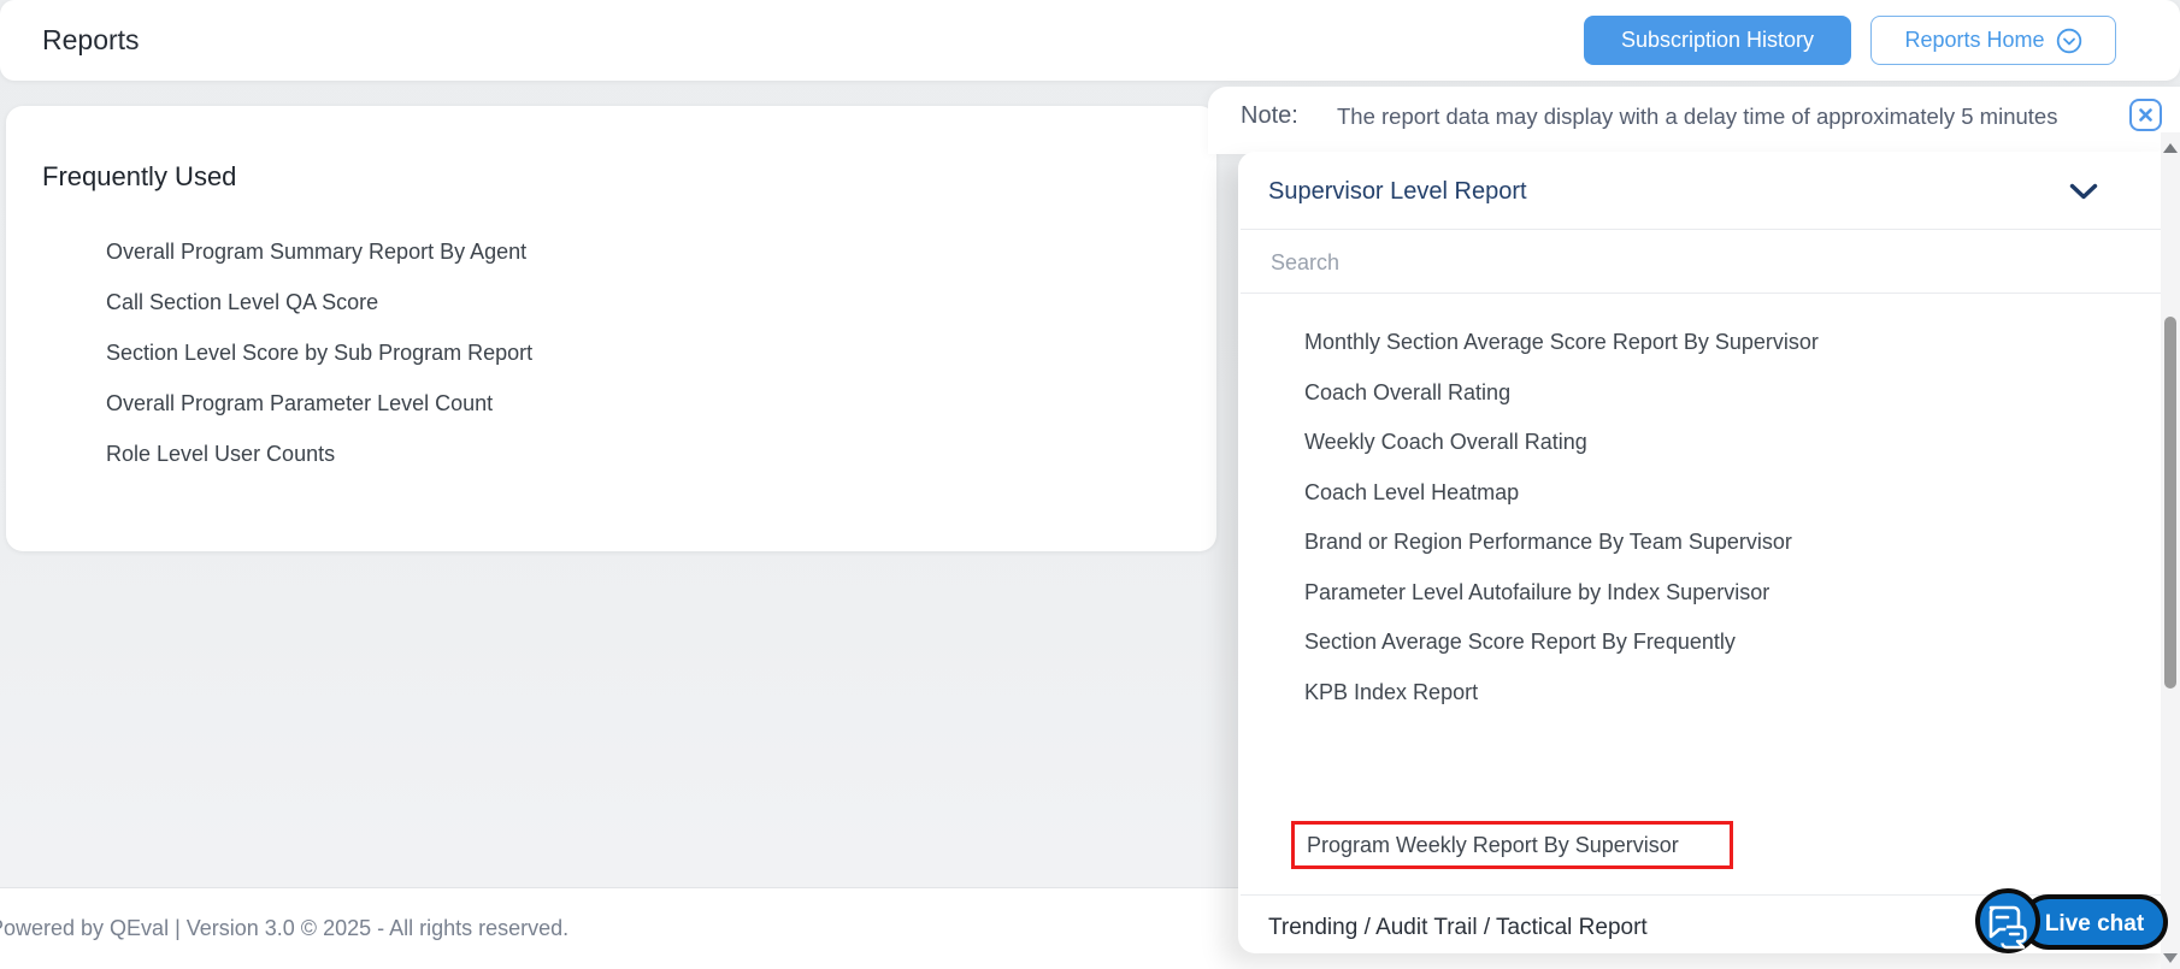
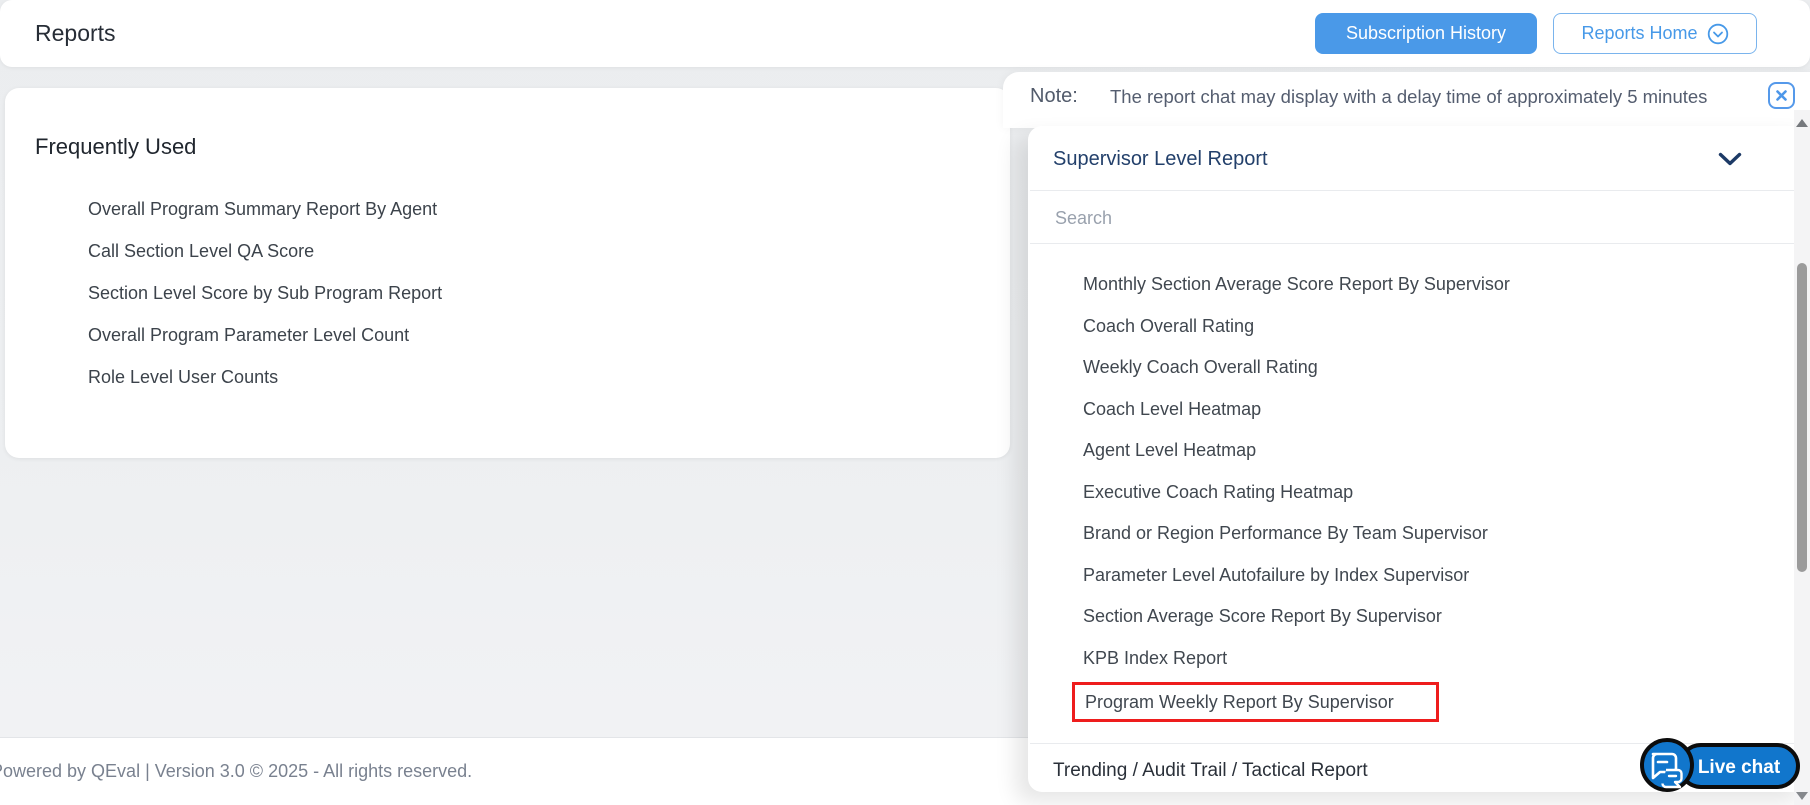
  Reports
  Subscription History
  Reports Home
  Frequently Used
  Overall Program Summary Report By Agent
  Call Section Level QA Score
  Section Level Score by Sub Program Report
  Overall Program Parameter Level Count
  Role Level User Counts
  owered by QEval | Version 3.0 © 2025 - All rights reserved.
  Note:
- The report data may display with a delay time of approximately 5 minutes
+ The report chat may display with a delay time of approximately 5 minutes
  Supervisor Level Report
  Search
  Monthly Section Average Score Report By Supervisor
  Coach Overall Rating
  Weekly Coach Overall Rating
  Coach Level Heatmap
+ Agent Level Heatmap
+ Executive Coach Rating Heatmap
  Brand or Region Performance By Team Supervisor
  Parameter Level Autofailure by Index Supervisor
- Section Average Score Report By Frequently
+ Section Average Score Report By Supervisor
  KPB Index Report
  Program Weekly Report By Supervisor
  Trending / Audit Trail / Tactical Report
  Live chat
